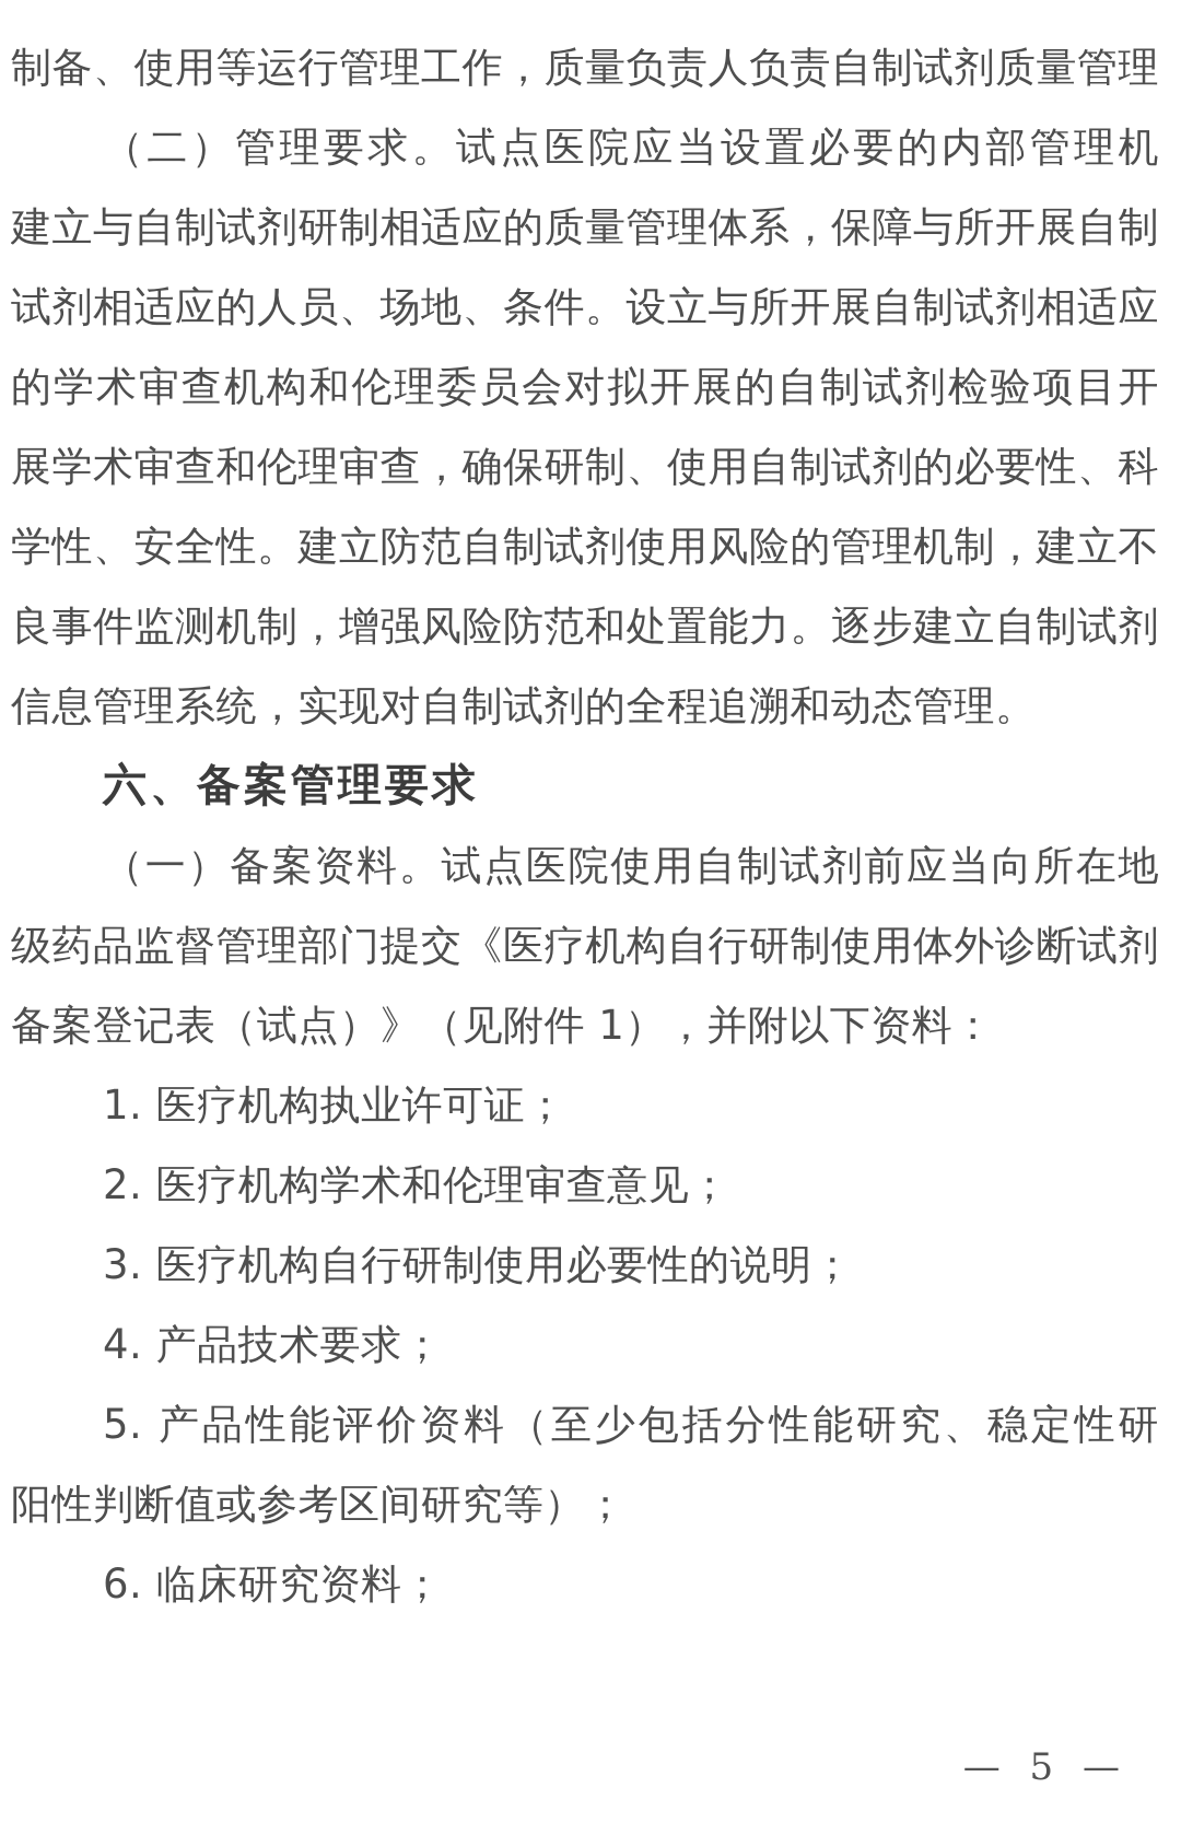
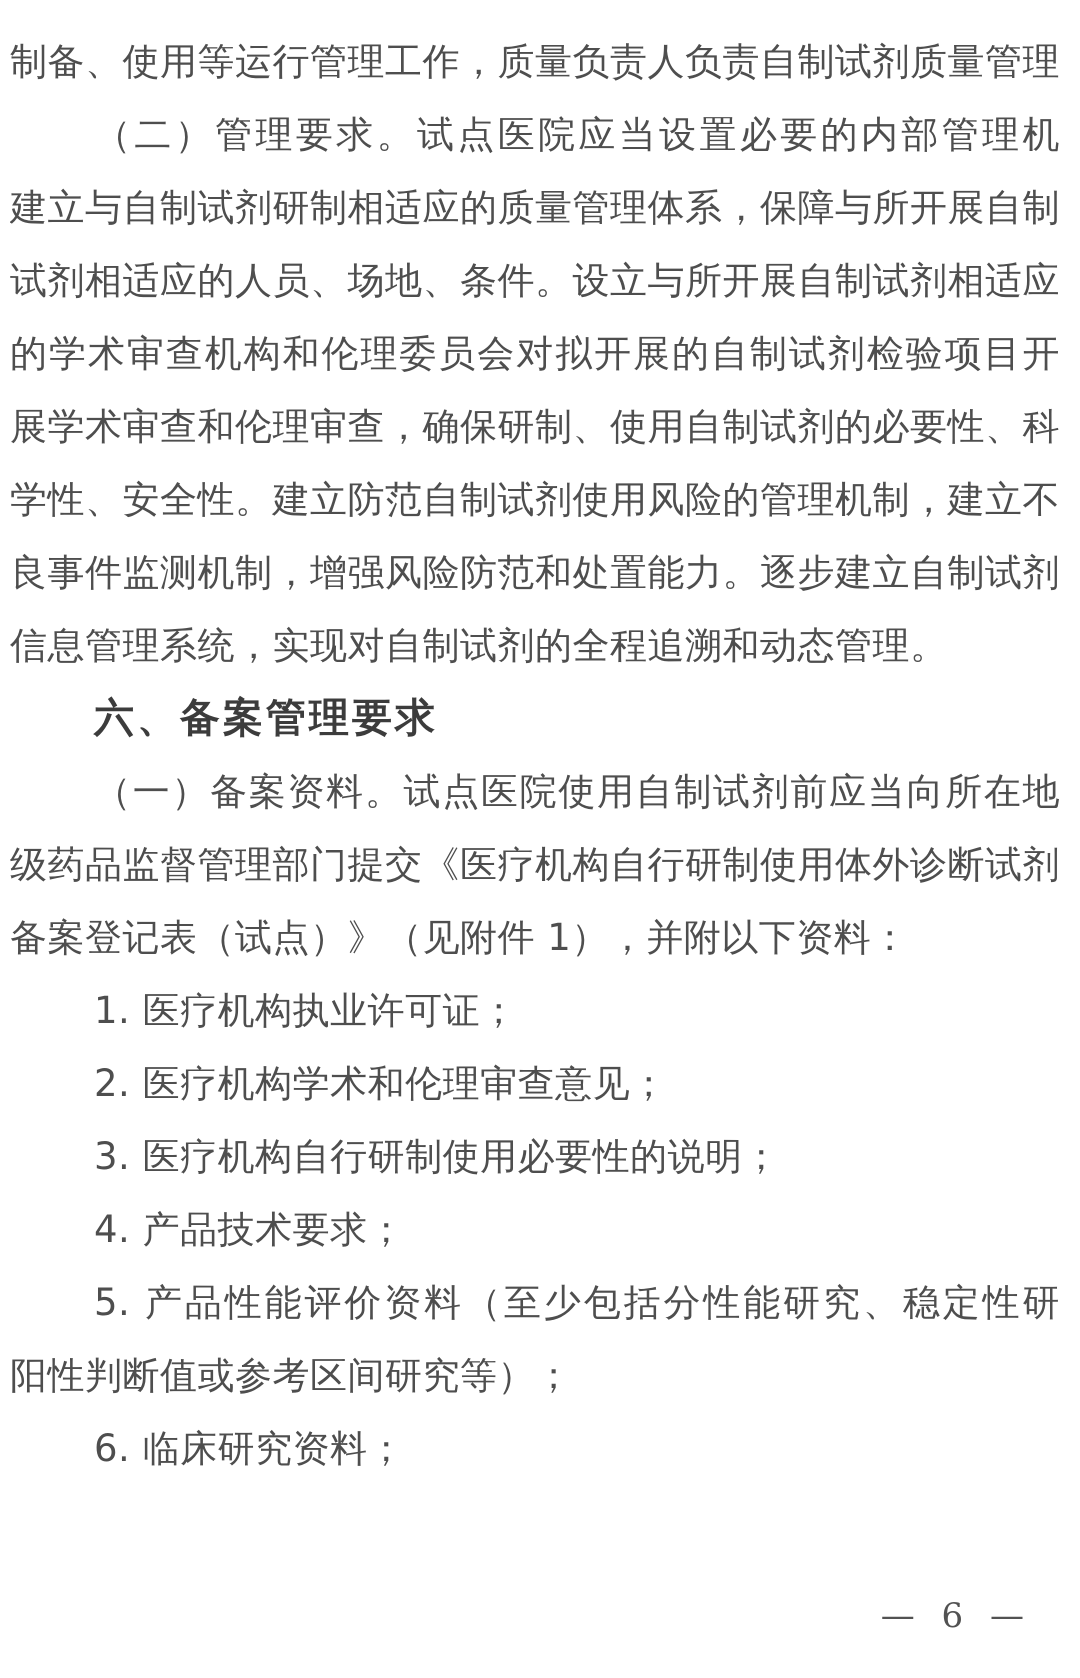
  制备、使用等运行管理工作，质量负责人负责自制试剂质量管理
  （二）管理要求。试点医院应当设置必要的内部管理机
  建立与自制试剂研制相适应的质量管理体系，保障与所开展自制
  试剂相适应的人员、场地、条件。设立与所开展自制试剂相适应
  的学术审查机构和伦理委员会对拟开展的自制试剂检验项目开
  展学术审查和伦理审查，确保研制、使用自制试剂的必要性、科
  学性、安全性。建立防范自制试剂使用风险的管理机制，建立不
  良事件监测机制，增强风险防范和处置能力。逐步建立自制试剂
  信息管理系统，实现对自制试剂的全程追溯和动态管理。
  六、备案管理要求
  （一）备案资料。试点医院使用自制试剂前应当向所在地
  级药品监督管理部门提交《医疗机构自行研制使用体外诊断试剂
  备案登记表（试点）》（见附件 1），并附以下资料：
  1. 医疗机构执业许可证；
  2. 医疗机构学术和伦理审查意见；
  3. 医疗机构自行研制使用必要性的说明；
  4. 产品技术要求；
  5. 产品性能评价资料（至少包括分性能研究、稳定性研
  阳性判断值或参考区间研究等）；
  6. 临床研究资料；
- — 5 —
+ — 6 —
